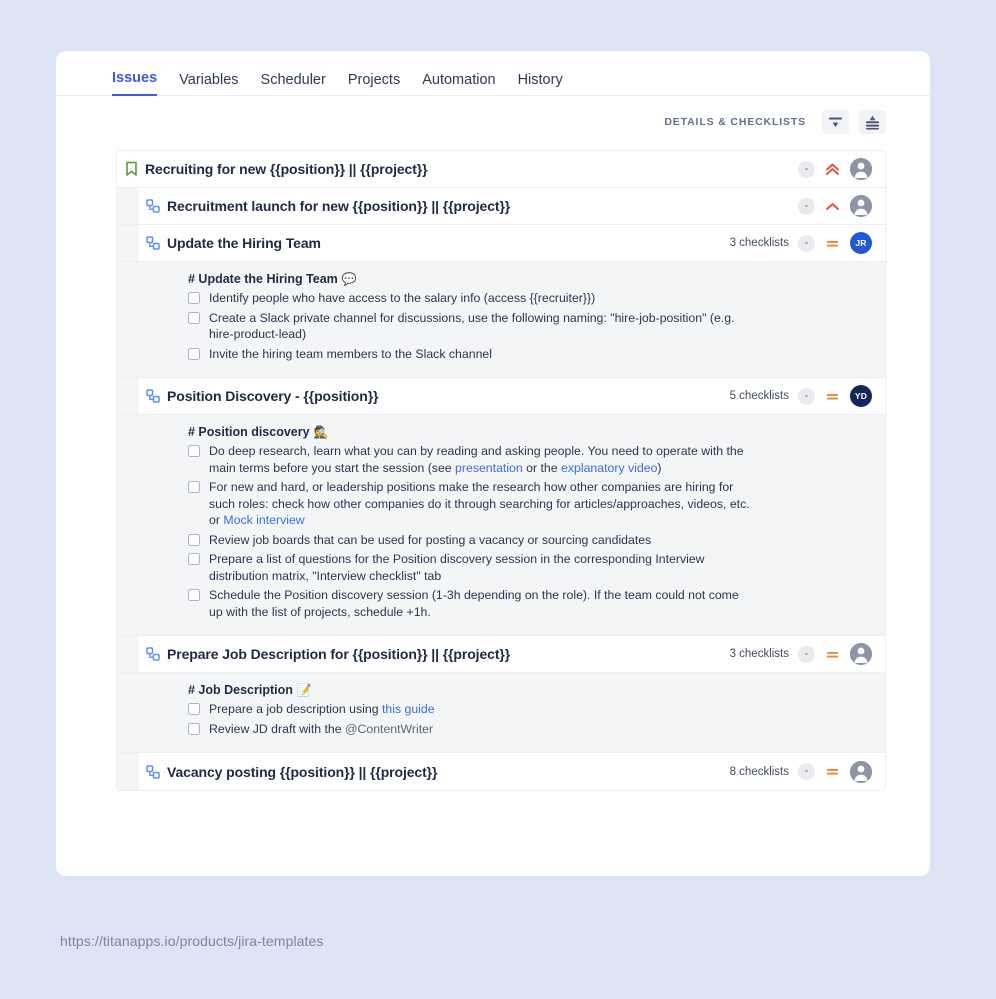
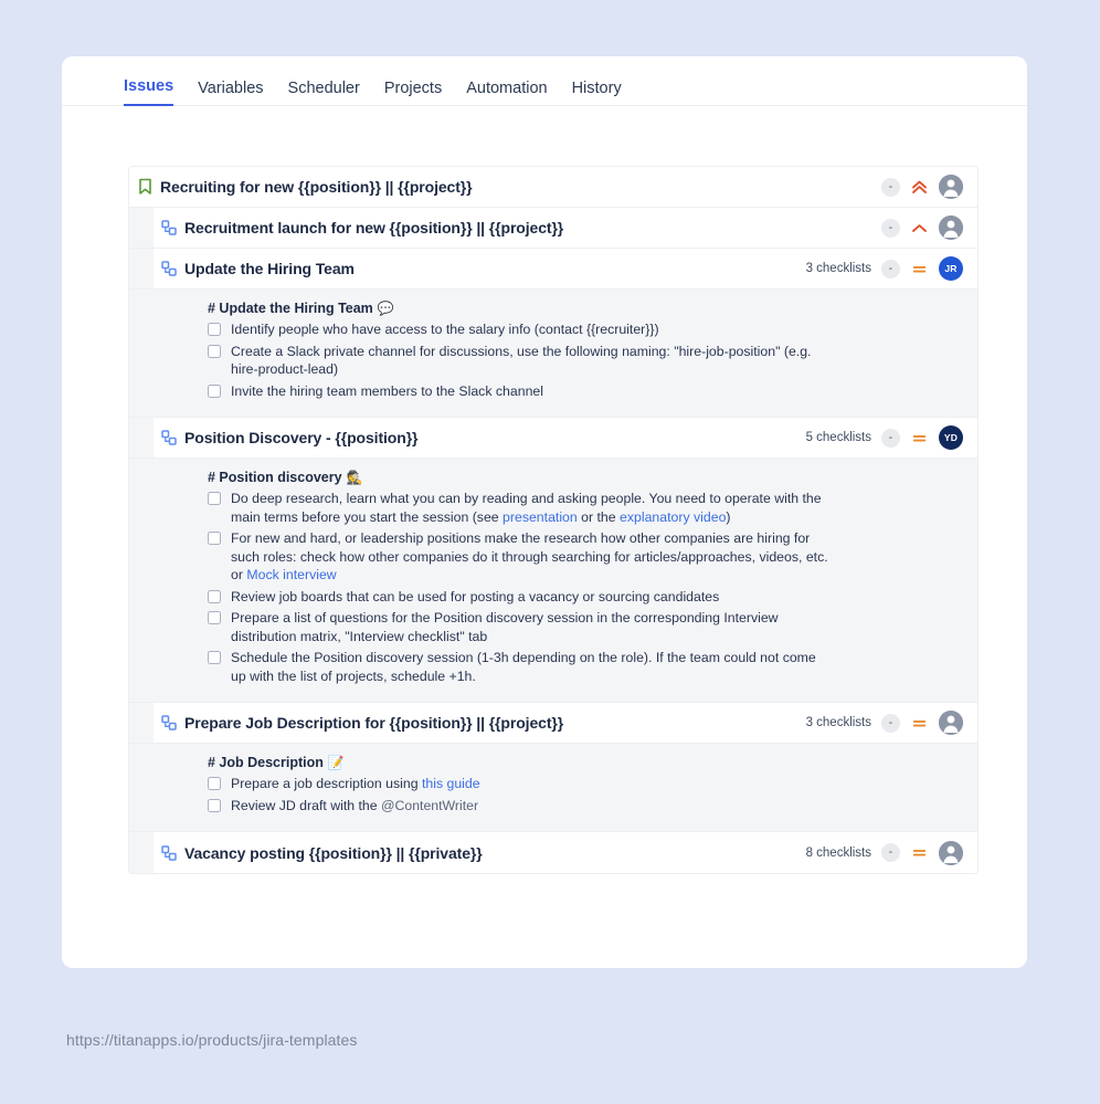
  Issues
  Variables
  Scheduler
  Projects
  Automation
  History
- DETAILS & CHECKLISTS
  Recruiting for new {{position}} || {{project}}
  -
  Recruitment launch for new {{position}} || {{project}}
  -
  Update the Hiring Team
  3 checklists
  -
  JR
  # Update the Hiring Team
  💬
- Identify people who have access to the salary info (access {{recruiter}})
+ Identify people who have access to the salary info (contact {{recruiter}})
  Create a Slack private channel for discussions, use the following naming: "hire-job-position" (e.g. hire-product-lead)
  Invite the hiring team members to the Slack channel
  Position Discovery - {{position}}
  5 checklists
  -
  YD
  # Position discovery
  🕵️
  Do deep research, learn what you can by reading and asking people. You need to operate with the main terms before you start the session (see presentation or the explanatory video)
  For new and hard, or leadership positions make the research how other companies are hiring for such roles: check how other companies do it through searching for articles/approaches, videos, etc. or Mock interview
  Review job boards that can be used for posting a vacancy or sourcing candidates
  Prepare a list of questions for the Position discovery session in the corresponding Interview distribution matrix, "Interview checklist" tab
  Schedule the Position discovery session (1-3h depending on the role). If the team could not come up with the list of projects, schedule +1h.
  Prepare Job Description for {{position}} || {{project}}
  3 checklists
  -
  # Job Description
  📝
  Prepare a job description using this guide
  Review JD draft with the @ContentWriter
- Vacancy posting {{position}} || {{project}}
+ Vacancy posting {{position}} || {{private}}
  8 checklists
  -
  https://titanapps.io/products/jira-templates
